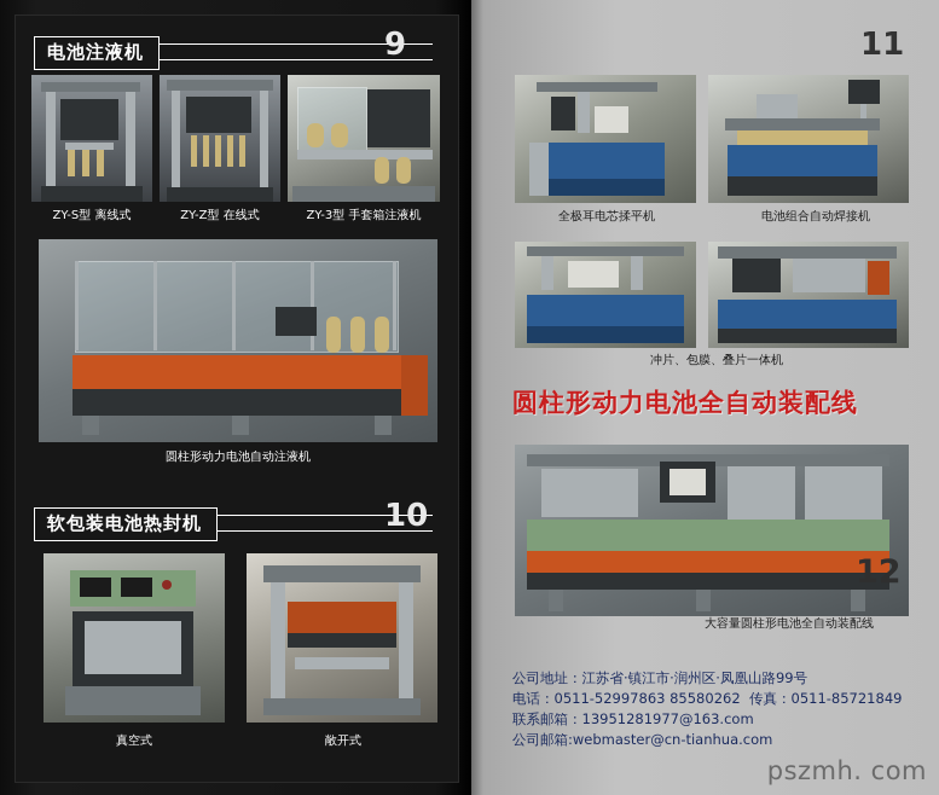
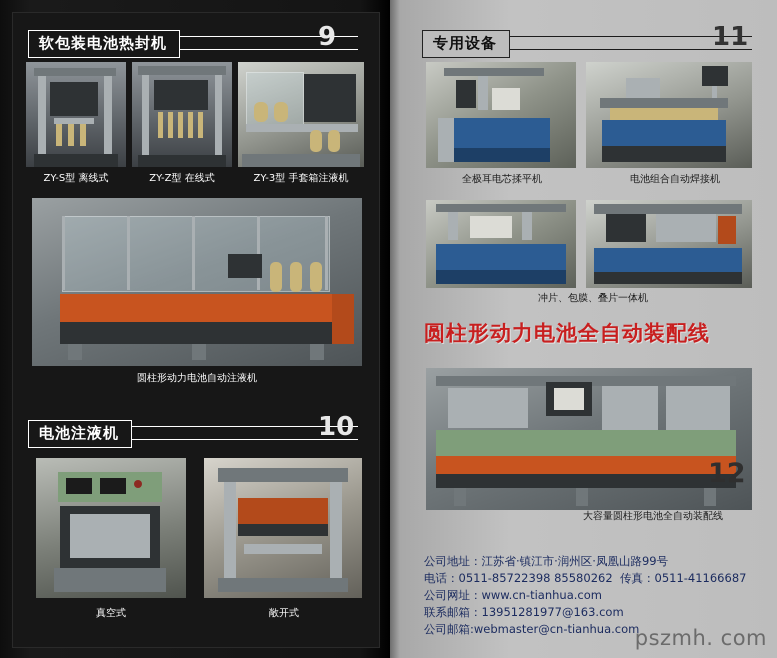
- 电池注液机
+ 软包装电池热封机
  9
  ZY-S型 离线式
  ZY-Z型 在线式
  ZY-3型 手套箱注液机
  圆柱形动力电池自动注液机
- 软包装电池热封机
+ 电池注液机
  10
  真空式
  敞开式
+ 专用设备
  11
  全极耳电芯揉平机
  电池组合自动焊接机
  冲片、包膜、叠片一体机
  圆柱形动力电池全自动装配线
  12
  大容量圆柱形电池全自动装配线
  公司地址：江苏省·镇江市·润州区·凤凰山路99号
- 电话：0511-52997863 85580262
+ 电话：0511-85722398 85580262
- 传真：0511-85721849
+ 传真：0511-41166687
+ 公司网址：www.cn-tianhua.com
  联系邮箱：13951281977@163.com
  公司邮箱:webmaster@cn-tianhua.com
  pszmh. com
